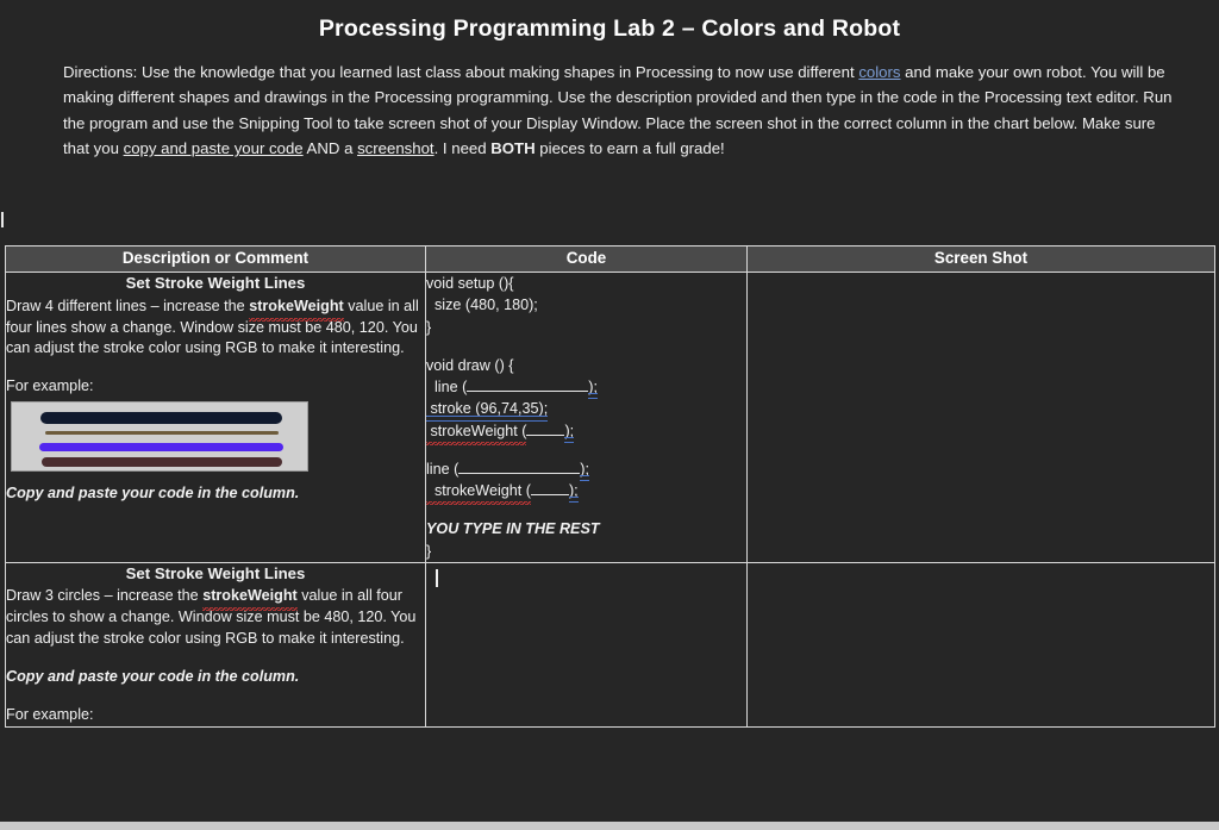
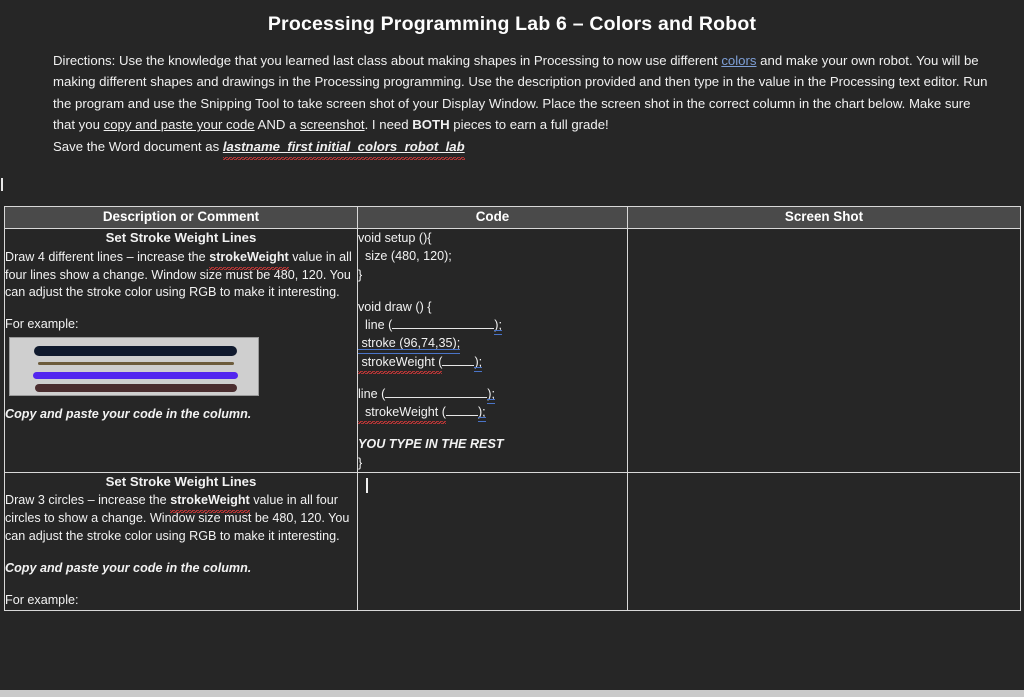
- Processing Programming Lab 2 – Colors and Robot
+ Processing Programming Lab 6 – Colors and Robot
- Directions: Use the knowledge that you learned last class about making shapes in Processing to now use different colors and make your own robot. You will be making different shapes and drawings in the Processing programming. Use the description provided and then type in the code in the Processing text editor. Run the program and use the Snipping Tool to take screen shot of your Display Window. Place the screen shot in the correct column in the chart below. Make sure that you copy and paste your code AND a screenshot. I need BOTH pieces to earn a full grade!
+ Directions: Use the knowledge that you learned last class about making shapes in Processing to now use different colors and make your own robot. You will be making different shapes and drawings in the Processing programming. Use the description provided and then type in the value in the Processing text editor. Run the program and use the Snipping Tool to take screen shot of your Display Window. Place the screen shot in the correct column in the chart below. Make sure that you copy and paste your code AND a screenshot. I need BOTH pieces to earn a full grade!
+ Save the Word document as lastname_first initial_colors_robot_lab
  Description or Comment	Code	Screen Shot
- Set Stroke Weight Lines Draw 4 different lines – increase the strokeWeight value in all four lines show a change. Window size must be 480, 120. You can adjust the stroke color using RGB to make it interesting. For example: Copy and paste your code in the column.	void setup (){ size (480, 180); } void draw () { line ( ); stroke (96,74,35); strokeWeight ( ); line ( ); strokeWeight ( ); YOU TYPE IN THE REST }
+ Set Stroke Weight Lines Draw 4 different lines – increase the strokeWeight value in all four lines show a change. Window size must be 480, 120. You can adjust the stroke color using RGB to make it interesting. For example: Copy and paste your code in the column.	void setup (){ size (480, 120); } void draw () { line ( ); stroke (96,74,35); strokeWeight ( ); line ( ); strokeWeight ( ); YOU TYPE IN THE REST }
  Set Stroke Weight Lines Draw 3 circles – increase the strokeWeight value in all four circles to show a change. Window size must be 480, 120. You can adjust the stroke color using RGB to make it interesting. Copy and paste your code in the column. For example:
